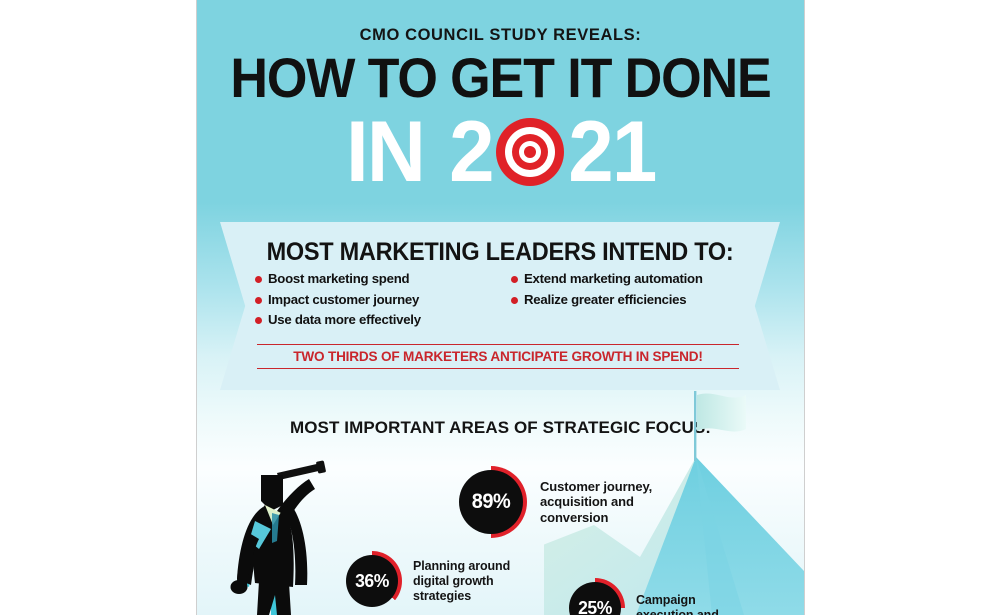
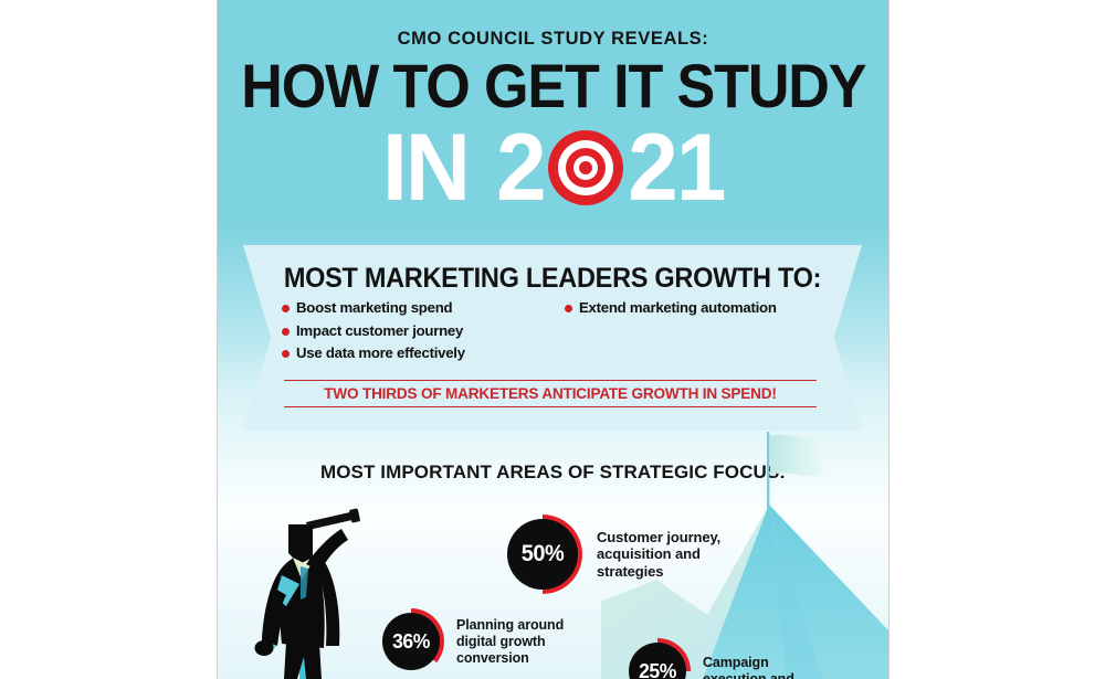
  CMO COUNCIL STUDY REVEALS:
- HOW TO GET IT DONE
+ HOW TO GET IT STUDY
  IN
  2
  21
- MOST MARKETING LEADERS INTEND TO:
+ MOST MARKETING LEADERS GROWTH TO:
  Boost marketing spend
  Impact customer journey
  Use data more effectively
  Extend marketing automation
- Realize greater efficiencies
  TWO THIRDS OF MARKETERS ANTICIPATE GROWTH IN SPEND!
  MOST IMPORTANT AREAS OF STRATEGIC FOCU
- 89%
+ 50%
  Customer journey,
  acquisition and
- conversion
+ strategies
  36%
  Planning around
  digital growth
- strategies
+ conversion
  25%
  Campaign
